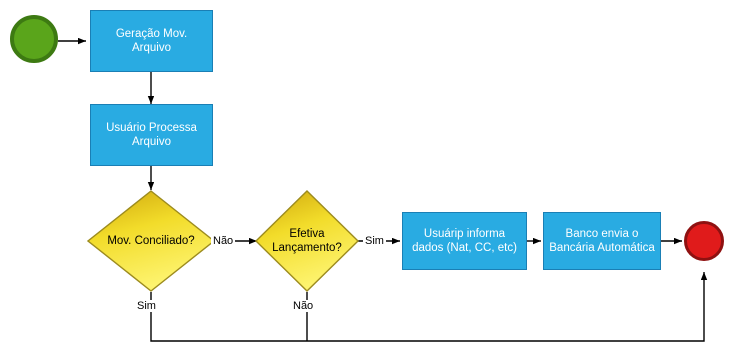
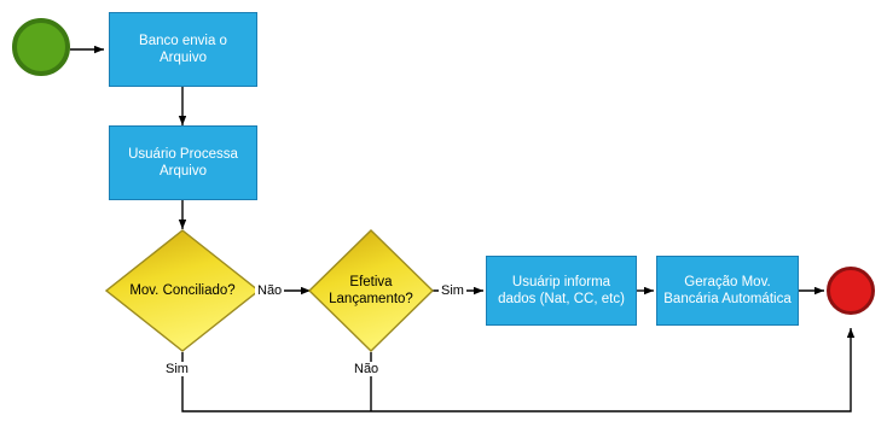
- Geração Mov.
+ Banco envia o
  Arquivo
  Usuário Processa
  Arquivo
  Mov. Conciliado?
  Efetiva Lançamento?
  Usuárip informa
  dados (Nat, CC, etc)
- Banco envia o
+ Geração Mov.
  Bancária Automática
  Não
  Sim
  Sim
  Não
